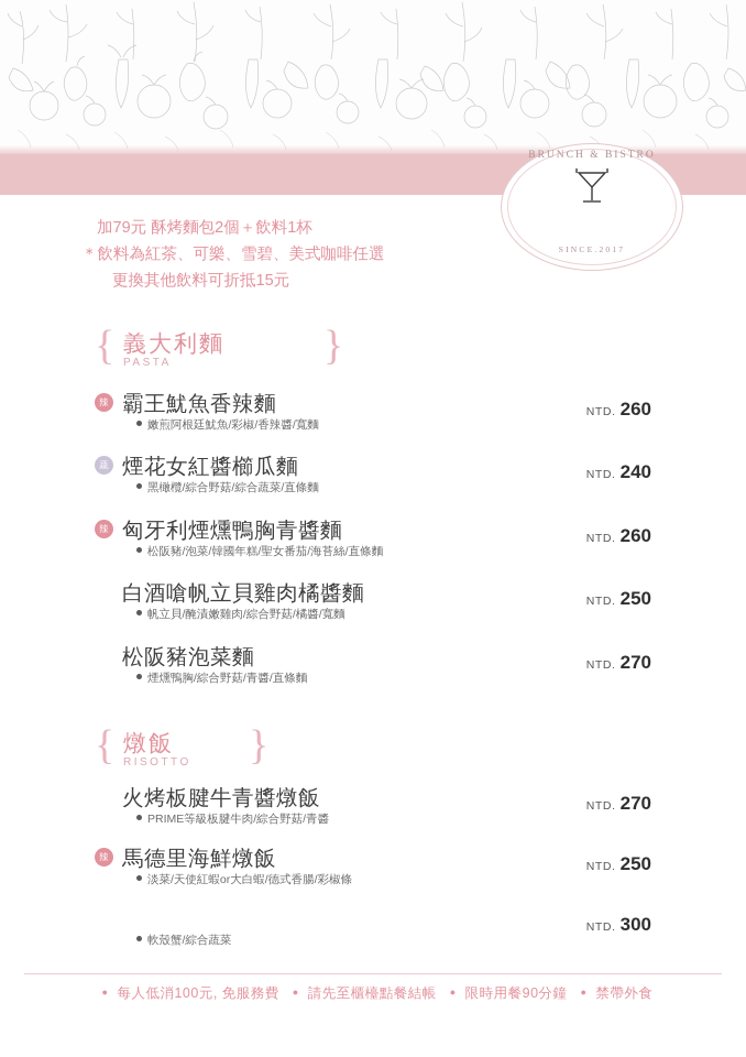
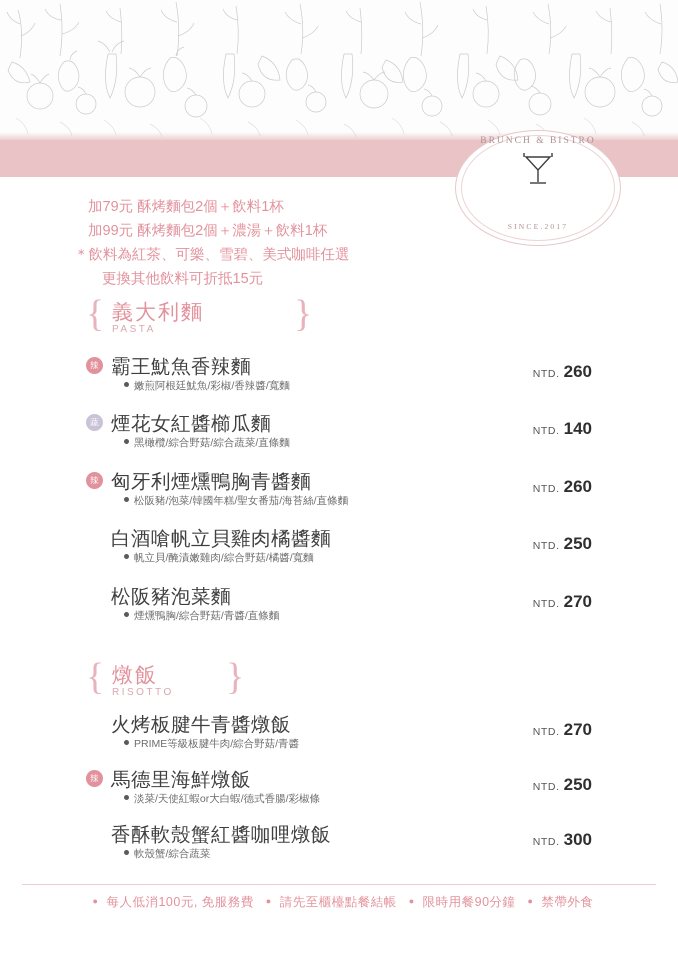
  BRUNCH & BISTRO
  SINCE.2017
  加79元 酥烤麵包2個＋飲料1杯
+ 加99元 酥烤麵包2個＋濃湯＋飲料1杯
  ＊飲料為紅茶、可樂、雪碧、美式咖啡任選
  更換其他飲料可折抵15元
  {
  義大利麵
  PASTA
  }
  辣
  霸王魷魚香辣麵
  嫩煎阿根廷魷魚/彩椒/香辣醬/寬麵
  NTD. 260
  蔬
  煙花女紅醬櫛瓜麵
  黑橄欖/綜合野菇/綜合蔬菜/直條麵
- NTD. 240
+ NTD. 140
  辣
  匈牙利煙燻鴨胸青醬麵
  松阪豬/泡菜/韓國年糕/聖女番茄/海苔絲/直條麵
  NTD. 260
  白酒嗆帆立貝雞肉橘醬麵
  帆立貝/醃漬嫩雞肉/綜合野菇/橘醬/寬麵
  NTD. 250
  松阪豬泡菜麵
  煙燻鴨胸/綜合野菇/青醬/直條麵
  NTD. 270
  {
  燉飯
  RISOTTO
  }
  火烤板腱牛青醬燉飯
  PRIME等級板腱牛肉/綜合野菇/青醬
  NTD. 270
  辣
  馬德里海鮮燉飯
  淡菜/天使紅蝦or大白蝦/德式香腸/彩椒條
  NTD. 250
+ 香酥軟殼蟹紅醬咖哩燉飯
  軟殼蟹/綜合蔬菜
  NTD. 300
  ● 每人低消100元, 免服務費 ● 請先至櫃檯點餐結帳 ● 限時用餐90分鐘 ● 禁帶外食
